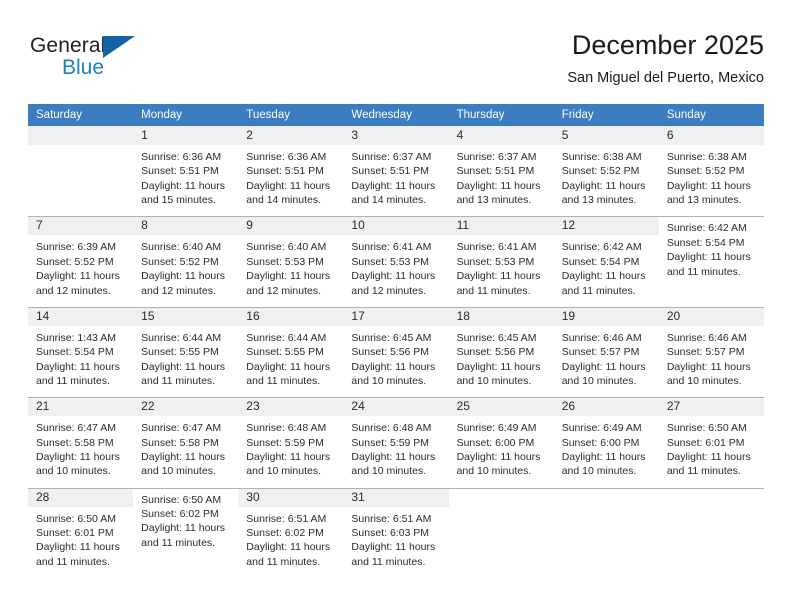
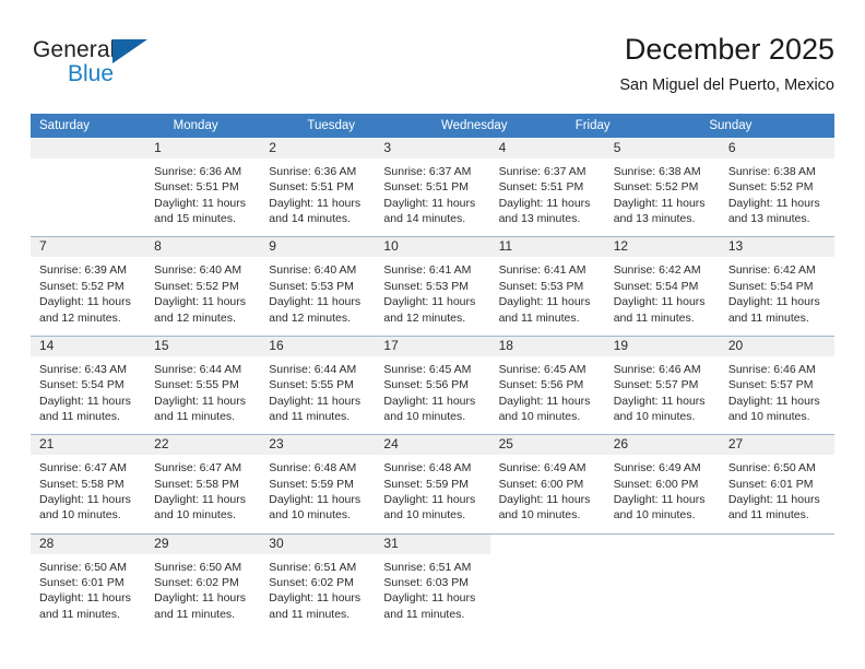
  General
  Blue
  December 2025
  San Miguel del Puerto, Mexico
  Saturday
  Monday
  Tuesday
  Wednesday
- Thursday
  Friday
  Sunday
  1
  Sunrise: 6:36 AM
  Sunset: 5:51 PM
  Daylight: 11 hours
  and 15 minutes.
  2
  Sunrise: 6:36 AM
  Sunset: 5:51 PM
  Daylight: 11 hours
  and 14 minutes.
  3
  Sunrise: 6:37 AM
  Sunset: 5:51 PM
  Daylight: 11 hours
  and 14 minutes.
  4
  Sunrise: 6:37 AM
  Sunset: 5:51 PM
  Daylight: 11 hours
  and 13 minutes.
  5
  Sunrise: 6:38 AM
  Sunset: 5:52 PM
  Daylight: 11 hours
  and 13 minutes.
  6
  Sunrise: 6:38 AM
  Sunset: 5:52 PM
  Daylight: 11 hours
  and 13 minutes.
  7
  Sunrise: 6:39 AM
  Sunset: 5:52 PM
  Daylight: 11 hours
  and 12 minutes.
  8
  Sunrise: 6:40 AM
  Sunset: 5:52 PM
  Daylight: 11 hours
  and 12 minutes.
  9
  Sunrise: 6:40 AM
  Sunset: 5:53 PM
  Daylight: 11 hours
  and 12 minutes.
  10
  Sunrise: 6:41 AM
  Sunset: 5:53 PM
  Daylight: 11 hours
  and 12 minutes.
  11
  Sunrise: 6:41 AM
  Sunset: 5:53 PM
  Daylight: 11 hours
  and 11 minutes.
  12
  Sunrise: 6:42 AM
  Sunset: 5:54 PM
  Daylight: 11 hours
  and 11 minutes.
+ 13
  Sunrise: 6:42 AM
  Sunset: 5:54 PM
  Daylight: 11 hours
  and 11 minutes.
  14
- Sunrise: 1:43 AM
+ Sunrise: 6:43 AM
  Sunset: 5:54 PM
  Daylight: 11 hours
  and 11 minutes.
  15
  Sunrise: 6:44 AM
  Sunset: 5:55 PM
  Daylight: 11 hours
  and 11 minutes.
  16
  Sunrise: 6:44 AM
  Sunset: 5:55 PM
  Daylight: 11 hours
  and 11 minutes.
  17
  Sunrise: 6:45 AM
  Sunset: 5:56 PM
  Daylight: 11 hours
  and 10 minutes.
  18
  Sunrise: 6:45 AM
  Sunset: 5:56 PM
  Daylight: 11 hours
  and 10 minutes.
  19
  Sunrise: 6:46 AM
  Sunset: 5:57 PM
  Daylight: 11 hours
  and 10 minutes.
  20
  Sunrise: 6:46 AM
  Sunset: 5:57 PM
  Daylight: 11 hours
  and 10 minutes.
  21
  Sunrise: 6:47 AM
  Sunset: 5:58 PM
  Daylight: 11 hours
  and 10 minutes.
  22
  Sunrise: 6:47 AM
  Sunset: 5:58 PM
  Daylight: 11 hours
  and 10 minutes.
  23
  Sunrise: 6:48 AM
  Sunset: 5:59 PM
  Daylight: 11 hours
  and 10 minutes.
  24
  Sunrise: 6:48 AM
  Sunset: 5:59 PM
  Daylight: 11 hours
  and 10 minutes.
  25
  Sunrise: 6:49 AM
  Sunset: 6:00 PM
  Daylight: 11 hours
  and 10 minutes.
  26
  Sunrise: 6:49 AM
  Sunset: 6:00 PM
  Daylight: 11 hours
  and 10 minutes.
  27
  Sunrise: 6:50 AM
  Sunset: 6:01 PM
  Daylight: 11 hours
  and 11 minutes.
  28
  Sunrise: 6:50 AM
  Sunset: 6:01 PM
  Daylight: 11 hours
  and 11 minutes.
+ 29
  Sunrise: 6:50 AM
  Sunset: 6:02 PM
  Daylight: 11 hours
  and 11 minutes.
  30
  Sunrise: 6:51 AM
  Sunset: 6:02 PM
  Daylight: 11 hours
  and 11 minutes.
  31
  Sunrise: 6:51 AM
  Sunset: 6:03 PM
  Daylight: 11 hours
  and 11 minutes.
